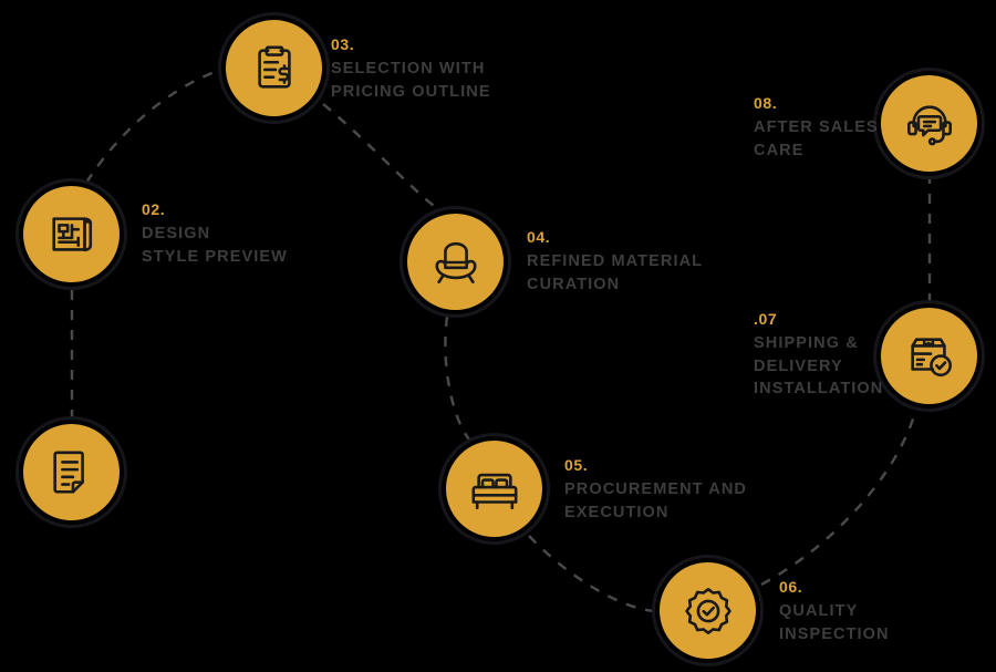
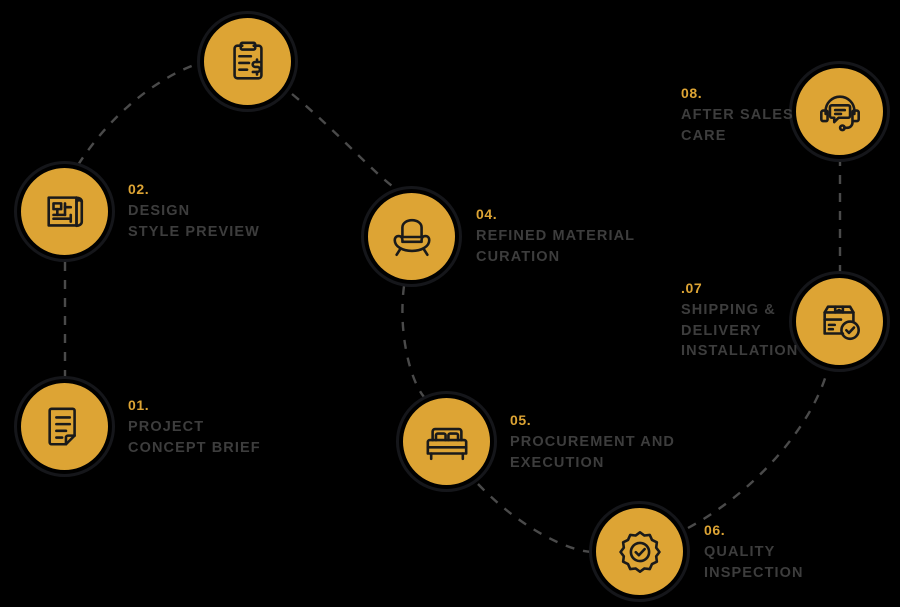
+ 01.
+ PROJECT
+ CONCEPT BRIEF
  02.
  DESIGN
  STYLE PREVIEW
- 03.
- SELECTION WITH
- PRICING OUTLINE
  04.
  REFINED MATERIAL
  CURATION
  05.
  PROCUREMENT AND
  EXECUTION
  06.
  QUALITY
  INSPECTION
  .07
  SHIPPING &
  DELIVERY
  INSTALLATION
  08.
  AFTER SALES
  CARE
